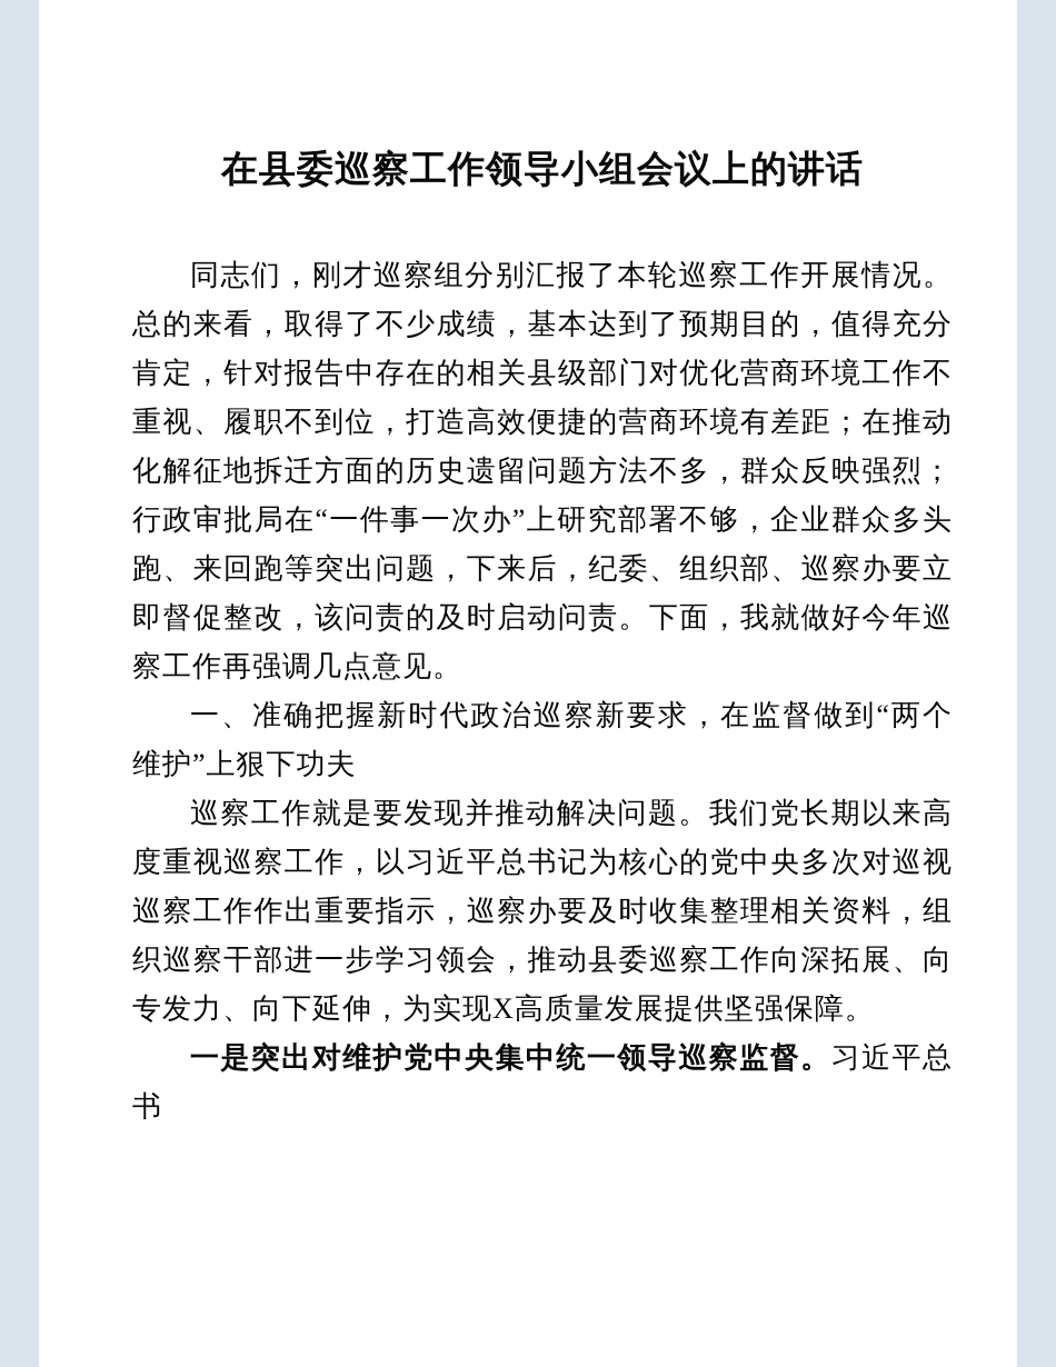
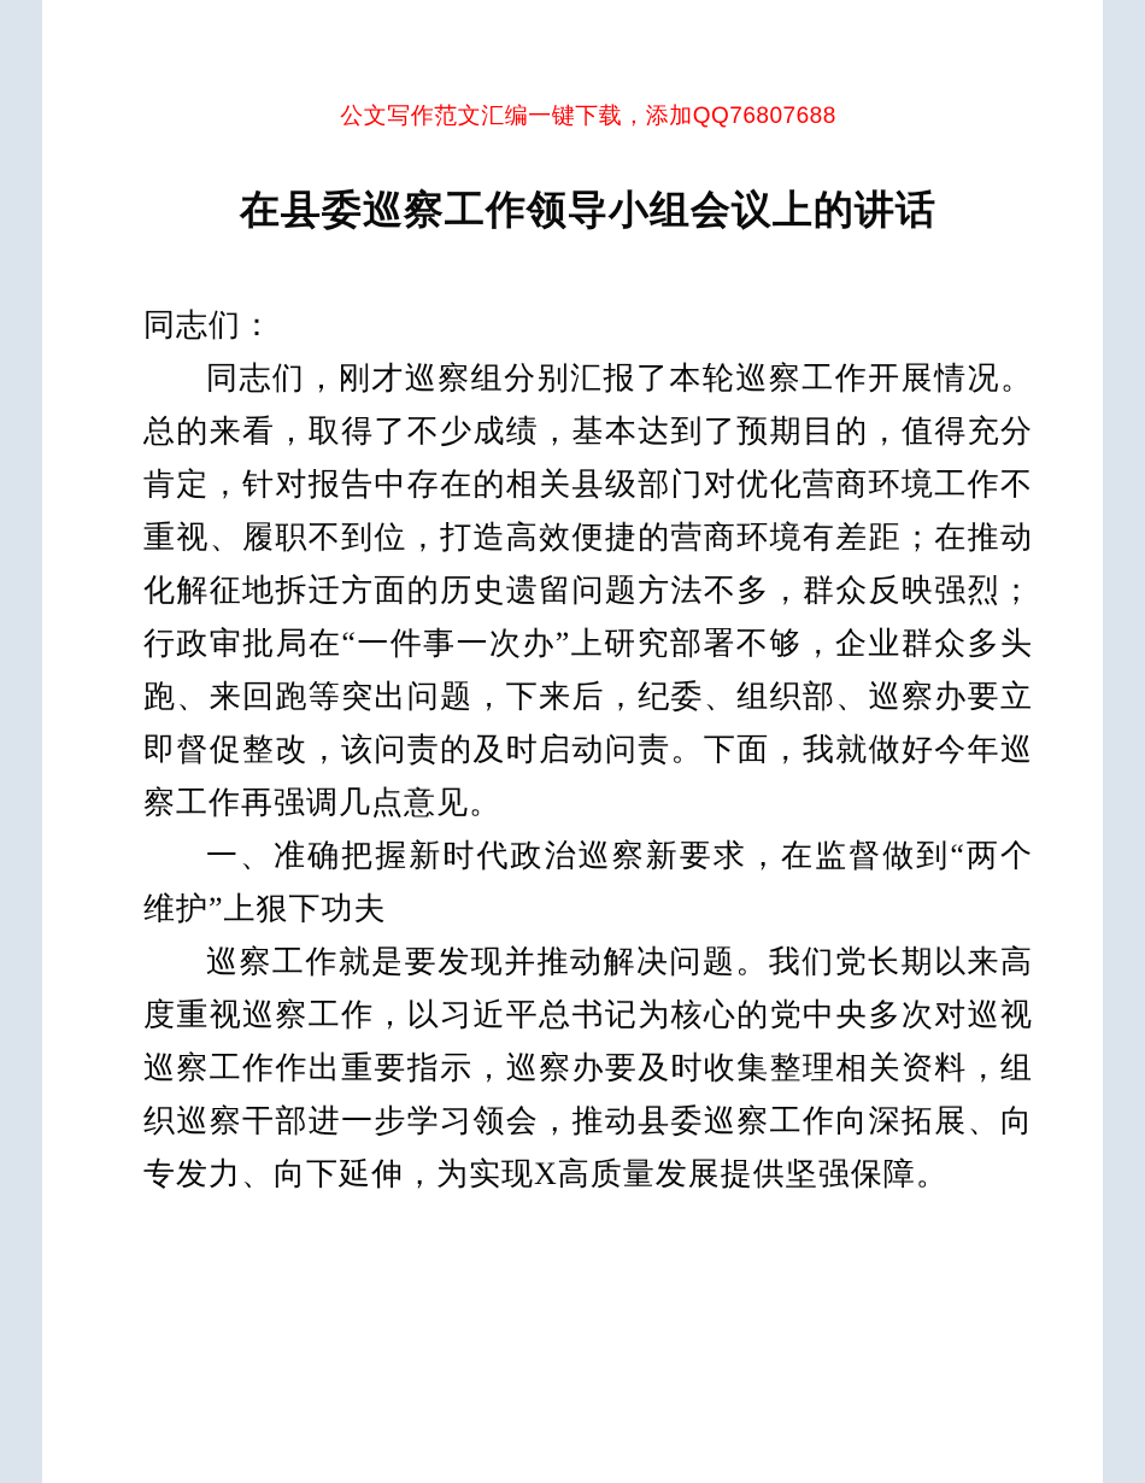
+ 公文写作范文汇编一键下载，添加QQ76807688
  在县委巡察工作领导小组会议上的讲话
+ 同志们：
  同志们，刚才巡察组分别汇报了本轮巡察工作开展情况。总的来看，取得了不少成绩，基本达到了预期目的，值得充分肯定，针对报告中存在的相关县级部门对优化营商环境工作不重视、履职不到位，打造高效便捷的营商环境有差距；在推动化解征地拆迁方面的历史遗留问题方法不多，群众反映强烈；行政审批局在“一件事一次办”上研究部署不够，企业群众多头跑、来回跑等突出问题，下来后，纪委、组织部、巡察办要立即督促整改，该问责的及时启动问责。下面，我就做好今年巡察工作再强调几点意见。
  一、准确把握新时代政治巡察新要求，在监督做到“两个维护”上狠下功夫
  巡察工作就是要发现并推动解决问题。我们党长期以来高度重视巡察工作，以习近平总书记为核心的党中央多次对巡视巡察工作作出重要指示，巡察办要及时收集整理相关资料，组织巡察干部进一步学习领会，推动县委巡察工作向深拓展、向专发力、向下延伸，为实现X高质量发展提供坚强保障。
- 一是突出对维护党中央集中统一领导巡察监督。习近平总书
